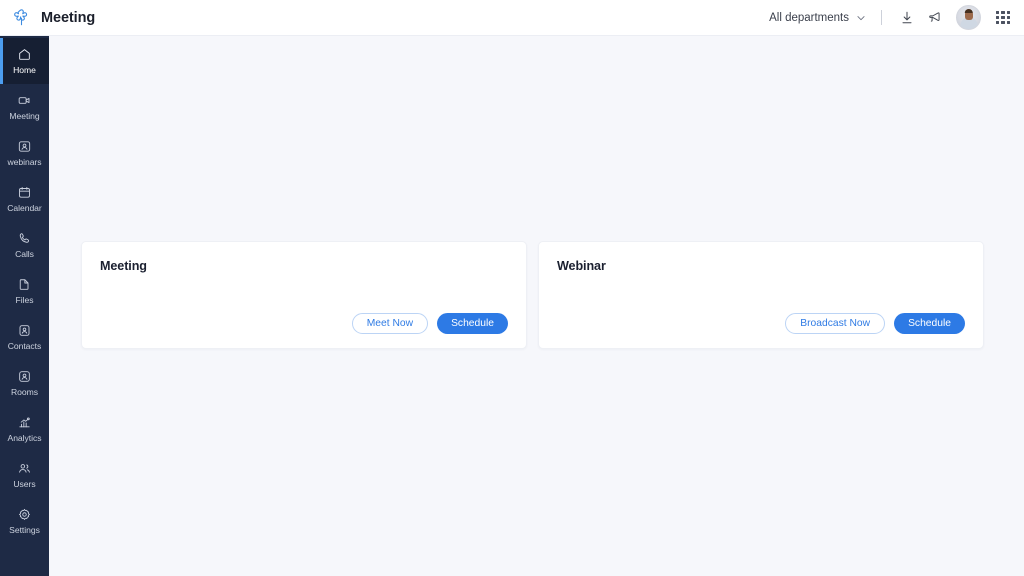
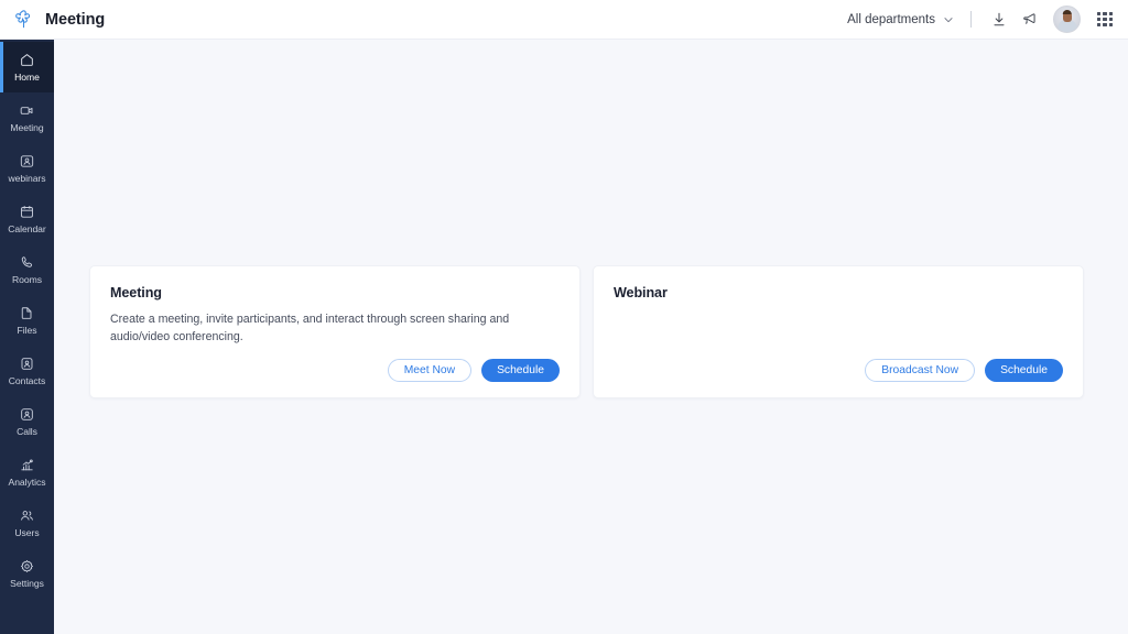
  Meeting
  All departments
  Home
  Meeting
  webinars
  Calendar
- Calls
+ Rooms
  Files
  Contacts
- Rooms
+ Calls
  Analytics
  Users
  Settings
  Meeting
+ Create a meeting, invite participants, and interact through screen sharing and audio/video conferencing.
  Meet Now
  Schedule
  Webinar
  Broadcast Now
  Schedule
